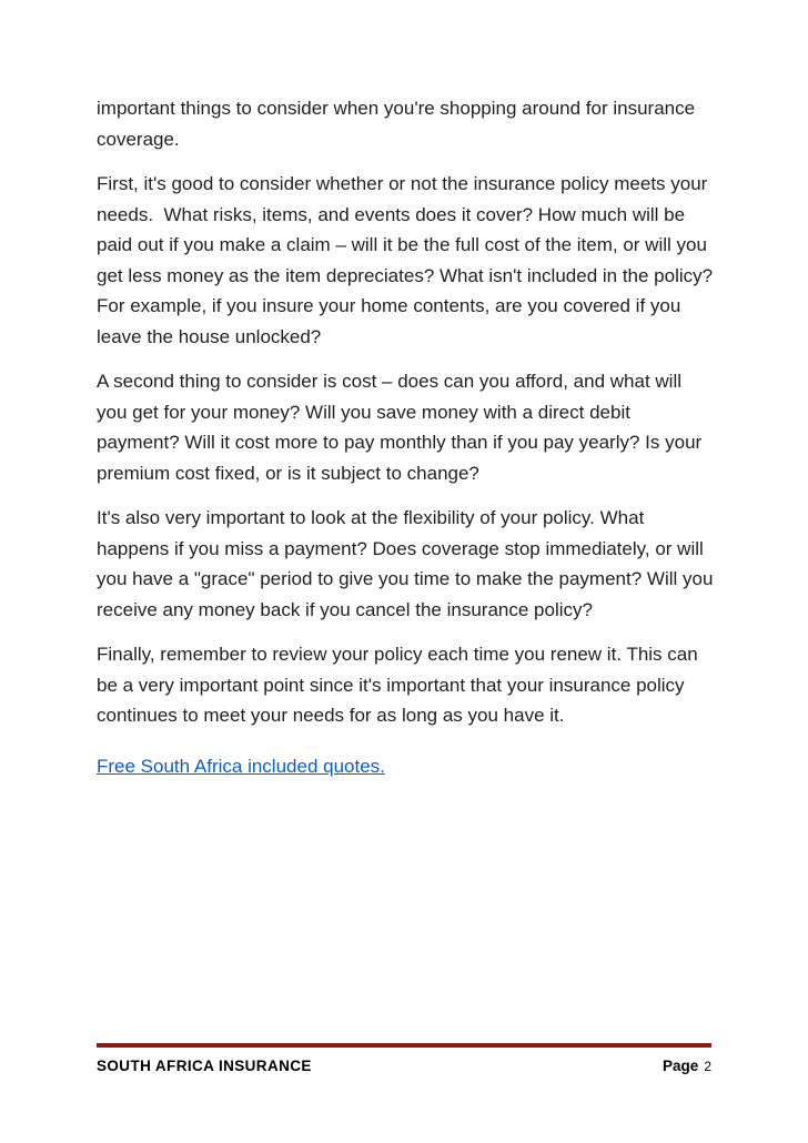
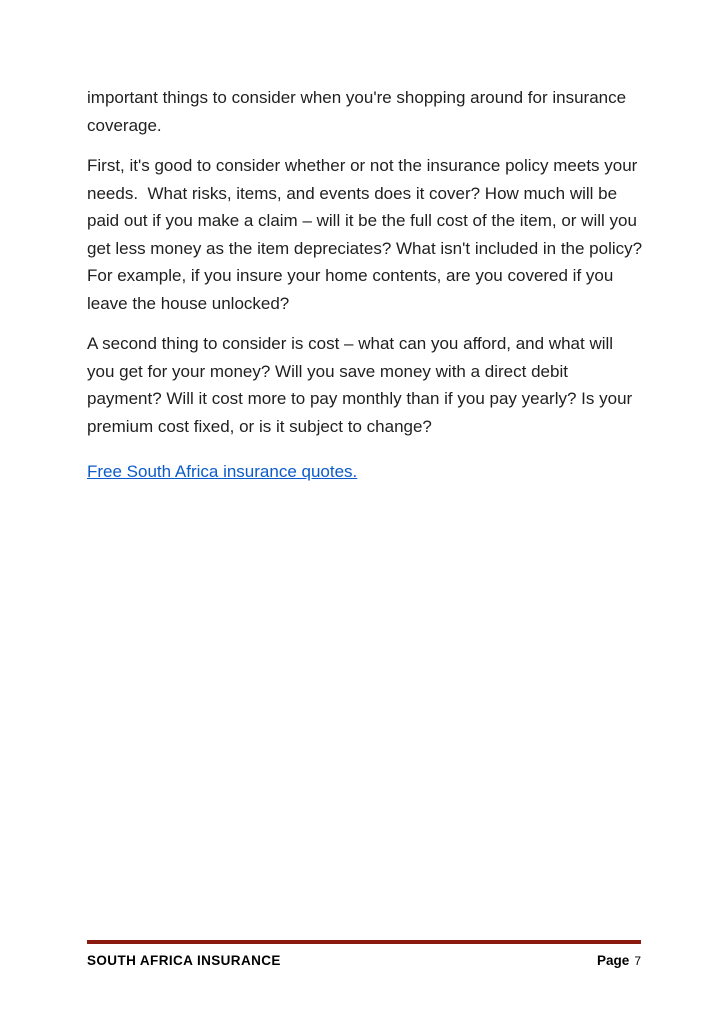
  important things to consider when you're shopping around for insurance coverage.
  First, it's good to consider whether or not the insurance policy meets your needs. What risks, items, and events does it cover? How much will be paid out if you make a claim – will it be the full cost of the item, or will you get less money as the item depreciates? What isn't included in the policy? For example, if you insure your home contents, are you covered if you leave the house unlocked?
- A second thing to consider is cost – does can you afford, and what will you get for your money? Will you save money with a direct debit payment? Will it cost more to pay monthly than if you pay yearly? Is your premium cost fixed, or is it subject to change?
+ A second thing to consider is cost – what can you afford, and what will you get for your money? Will you save money with a direct debit payment? Will it cost more to pay monthly than if you pay yearly? Is your premium cost fixed, or is it subject to change?
- It's also very important to look at the flexibility of your policy. What happens if you miss a payment? Does coverage stop immediately, or will you have a "grace" period to give you time to make the payment? Will you receive any money back if you cancel the insurance policy?
- Finally, remember to review your policy each time you renew it. This can be a very important point since it's important that your insurance policy continues to meet your needs for as long as you have it.
- Free South Africa included quotes.
+ Free South Africa insurance quotes.
  SOUTH AFRICA INSURANCE
  Page
- 2
+ 7
